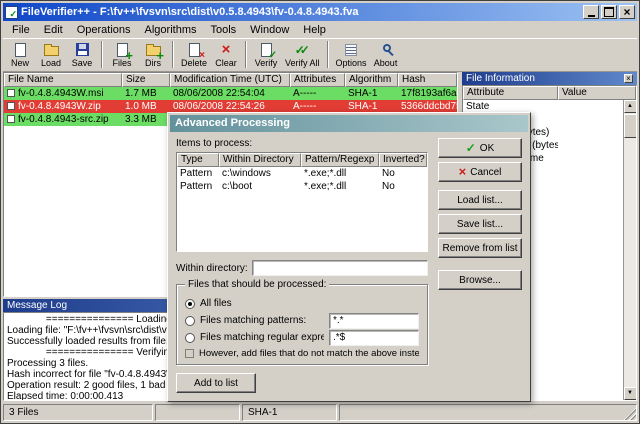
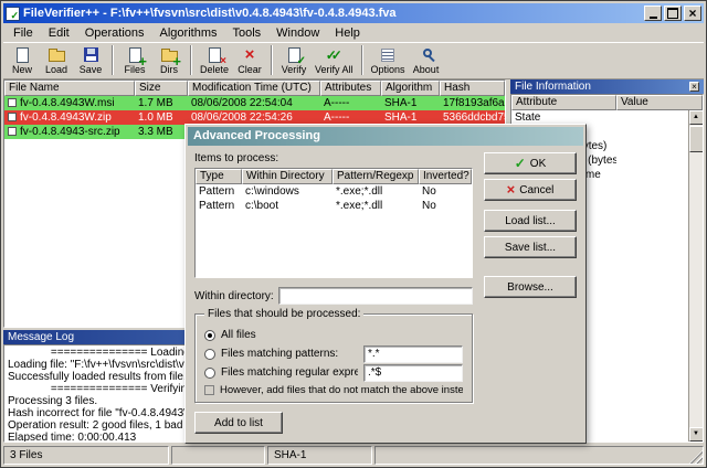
- FileVerifier++ - F:\fv++\fvsvn\src\dist\v0.5.8.4943\fv-0.4.8.4943.fva
+ FileVerifier++ - F:\fv++\fvsvn\src\dist\v0.4.8.4943\fv-0.4.8.4943.fva
  File
  Edit
  Operations
  Algorithms
  Tools
  Window
  Help
  New
  Load
  Save
  +
  Files
  +
  Dirs
  ×
  Delete
  ×
  Clear
  ✓
  Verify
  ✓✓
  Verify All
  Options
  About
  File Name
  Size
  Modification Time (UTC)
  Attributes
  Algorithm
  Hash
  fv-0.4.8.4943W.msi
  1.7 MB
  08/06/2008 22:54:04
  A-----
  SHA-1
  fv-0.4.8.4943W.zip
  1.0 MB
  08/06/2008 22:54:26
  A-----
  SHA-1
  fv-0.4.8.4943-src.zip
  3.3 MB
  Message Log
  Successfully loaded results from file
  Processing 3 files.
  Hash incorrect for file "fv-0.4.8.4943
  Elapsed time: 0:00:00.413
  File Information
  ×
  Attribute
  Value
  State
  3 Files
  SHA-1
  Advanced Processing
  Items to process:
  Type
  Within Directory
  Pattern/Regexp
  Inverted?
  Pattern
  c:\windows
  *.exe;*.dll
  No
  Pattern
  c:\boot
  *.exe;*.dll
  No
  Within directory:
  Files that should be processed:
  All files
  Files matching patterns:
  *.*
  Files matching regular expre
  .*$
  However, add files that do not match the above inste
  Add to list
  ✓
  OK
  ×
  Cancel
  Load list...
  Save list...
- Remove from list
  Browse...
